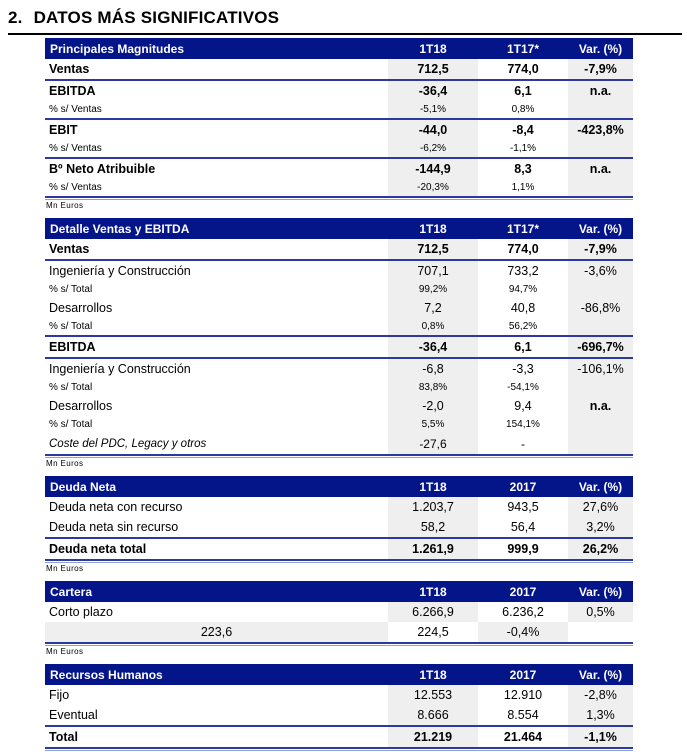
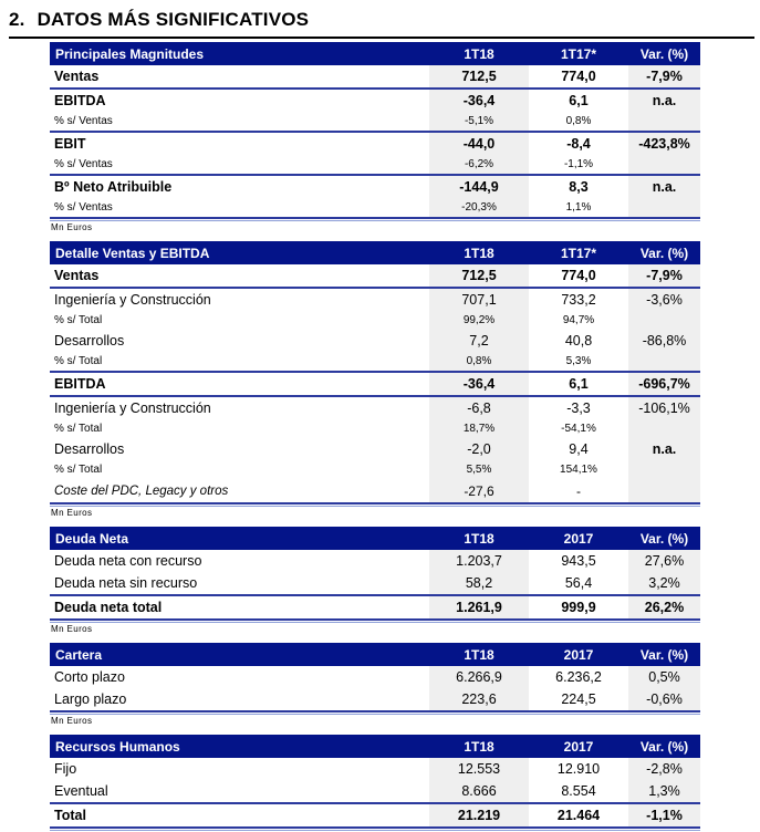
  2.
  DATOS MÁS SIGNIFICATIVOS
  Principales Magnitudes
  1T18
  1T17*
  Var. (%)
  Ventas
  712,5
  774,0
  -7,9%
  EBITDA
  -36,4
  6,1
  n.a.
  % s/ Ventas
  -5,1%
  0,8%
  EBIT
  -44,0
  -8,4
  -423,8%
  % s/ Ventas
  -6,2%
  -1,1%
  Bº Neto Atribuible
  -144,9
  8,3
  n.a.
  % s/ Ventas
  -20,3%
  1,1%
  Mn Euros
  Detalle Ventas y EBITDA
  1T18
  1T17*
  Var. (%)
  Ventas
  712,5
  774,0
  -7,9%
  Ingeniería y Construcción
  707,1
  733,2
  -3,6%
  % s/ Total
  99,2%
  94,7%
  Desarrollos
  7,2
  40,8
  -86,8%
  % s/ Total
  0,8%
- 56,2%
+ 5,3%
  EBITDA
  -36,4
  6,1
  -696,7%
  Ingeniería y Construcción
  -6,8
  -3,3
  -106,1%
  % s/ Total
- 83,8%
+ 18,7%
  -54,1%
  Desarrollos
  -2,0
  9,4
  n.a.
  % s/ Total
  5,5%
  154,1%
  Coste del PDC, Legacy y otros
  -27,6
  -
  Mn Euros
  Deuda Neta
  1T18
  2017
  Var. (%)
  Deuda neta con recurso
  1.203,7
  943,5
  27,6%
  Deuda neta sin recurso
  58,2
  56,4
  3,2%
  Deuda neta total
  1.261,9
  999,9
  26,2%
  Mn Euros
  Cartera
  1T18
  2017
  Var. (%)
  Corto plazo
  6.266,9
  6.236,2
  0,5%
+ Largo plazo
  223,6
  224,5
- -0,4%
+ -0,6%
  Mn Euros
  Recursos Humanos
  1T18
  2017
  Var. (%)
  Fijo
  12.553
  12.910
  -2,8%
  Eventual
  8.666
  8.554
  1,3%
  Total
  21.219
  21.464
  -1,1%
